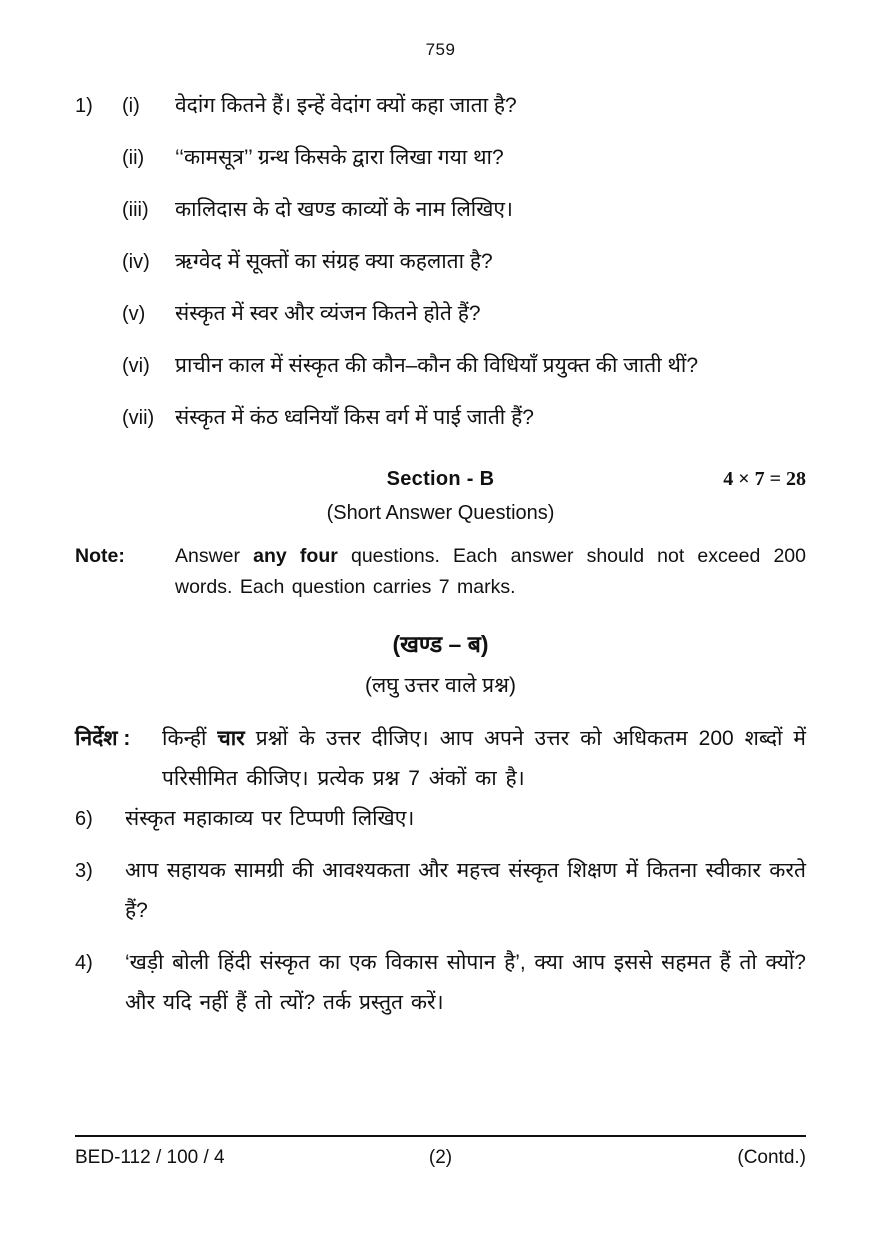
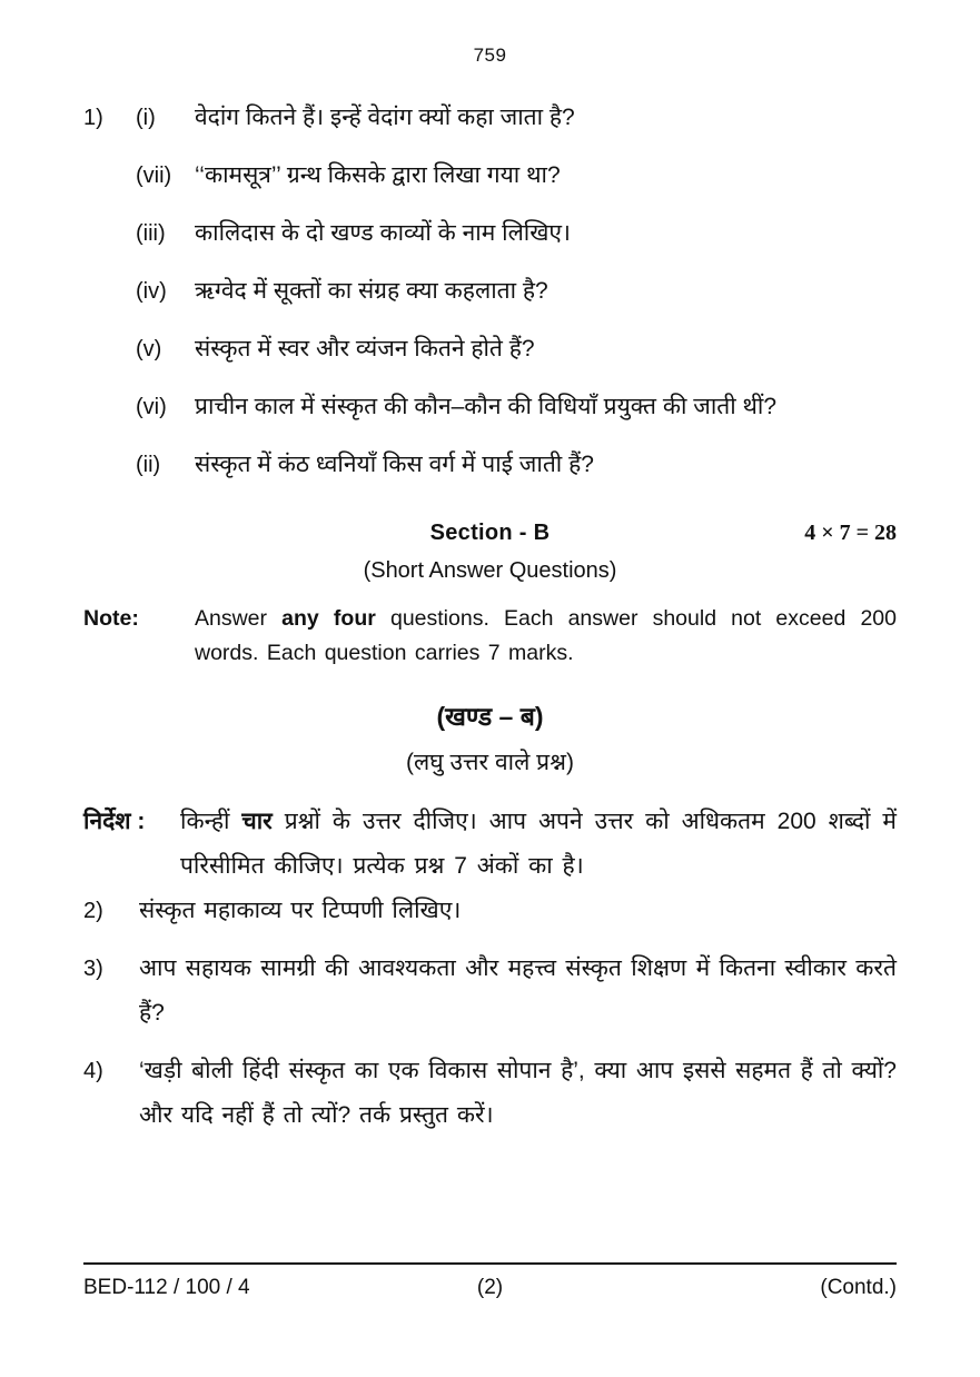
  759
  1)
  (i)
  वेदांग कितने हैं। इन्हें वेदांग क्यों कहा जाता है?
- (ii)
+ (vii)
  ‘‘कामसूत्र’’ ग्रन्थ किसके द्वारा लिखा गया था?
  (iii)
  कालिदास के दो खण्ड काव्यों के नाम लिखिए।
  (iv)
  ऋग्वेद में सूक्तों का संग्रह क्या कहलाता है?
  (v)
  संस्कृत में स्वर और व्यंजन कितने होते हैं?
  (vi)
  प्राचीन काल में संस्कृत की कौन–कौन की विधियाँ प्रयुक्त की जाती थीं?
- (vii)
+ (ii)
  संस्कृत में कंठ ध्वनियाँ किस वर्ग में पाई जाती हैं?
  Section - B
  4 × 7 = 28
  (Short Answer Questions)
  Note:
  Answer any four questions. Each answer should not exceed 200 words. Each question carries 7 marks.
  (खण्ड – ब)
  (लघु उत्तर वाले प्रश्न)
  निर्देश :
  किन्हीं चार प्रश्नों के उत्तर दीजिए। आप अपने उत्तर को अधिकतम 200 शब्दों में परिसीमित कीजिए। प्रत्येक प्रश्न 7 अंकों का है।
- 6)
+ 2)
  संस्कृत महाकाव्य पर टिप्पणी लिखिए।
  3)
  आप सहायक सामग्री की आवश्यकता और महत्त्व संस्कृत शिक्षण में कितना स्वीकार करते हैं?
  4)
  ‘खड़ी बोली हिंदी संस्कृत का एक विकास सोपान है’, क्या आप इससे सहमत हैं तो क्यों? और यदि नहीं हैं तो त्यों? तर्क प्रस्तुत करें।
  BED-112 / 100 / 4
  (2)
  (Contd.)
